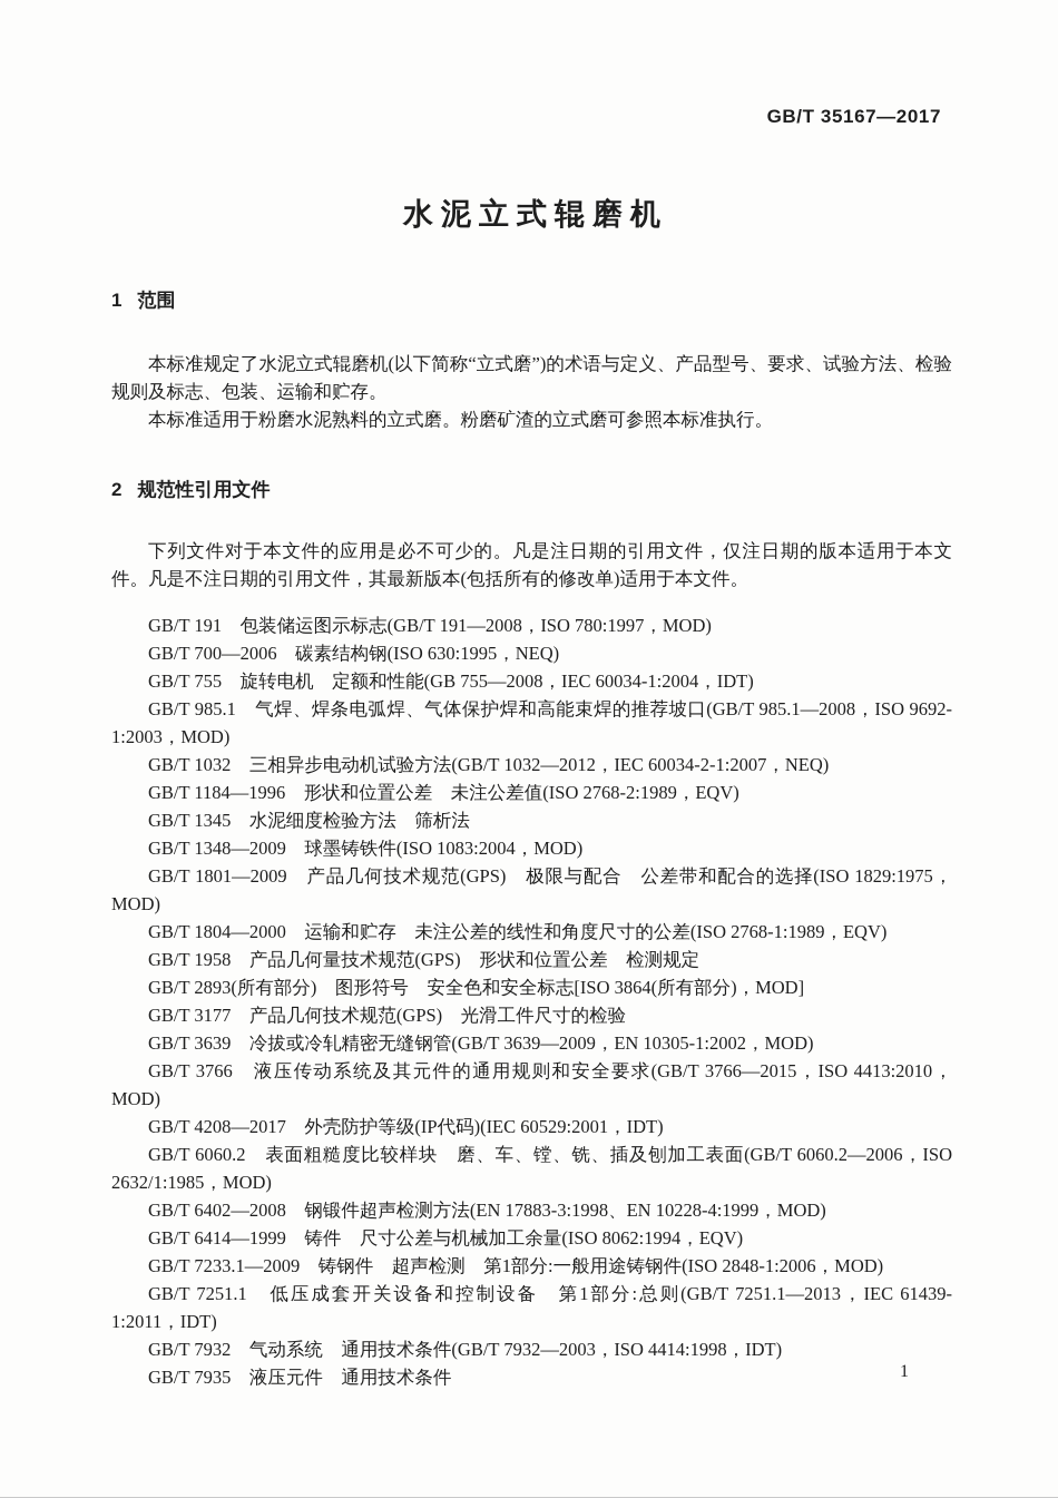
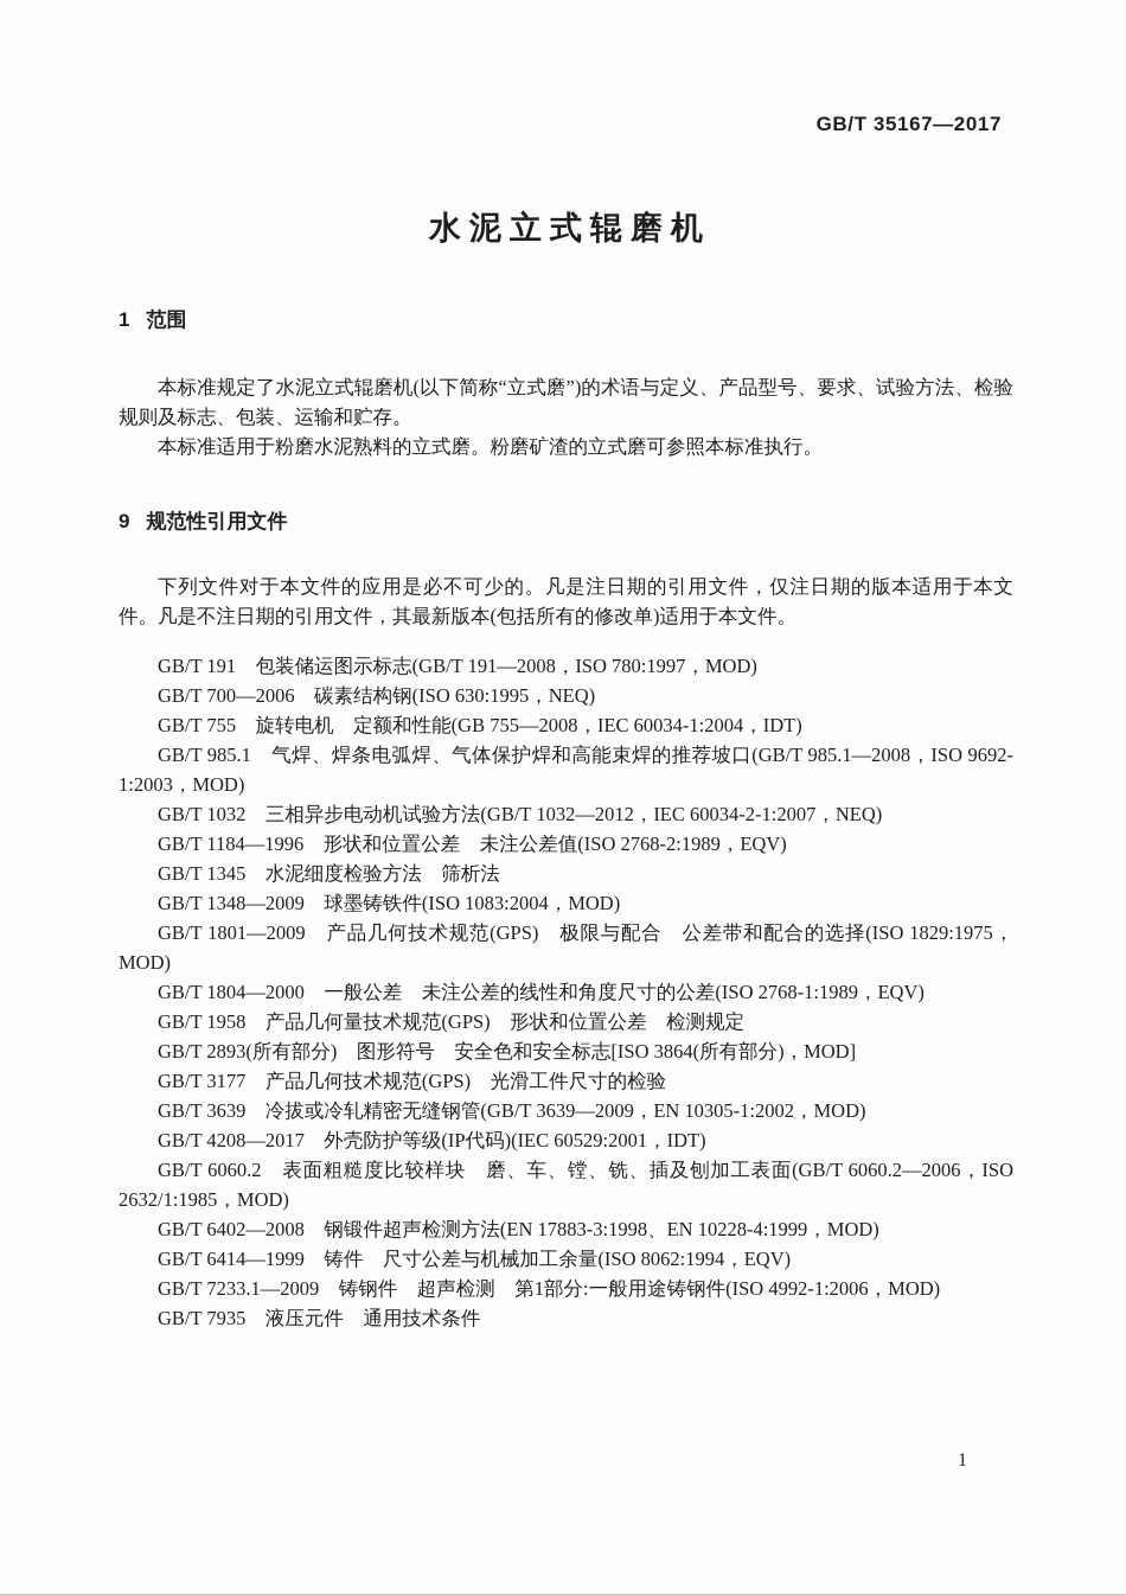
  GB/T 35167—2017
  水泥立式辊磨机
  1 范围
  本标准规定了水泥立式辊磨机(以下简称“立式磨”)的术语与定义、产品型号、要求、试验方法、检验规则及标志、包装、运输和贮存。
  本标准适用于粉磨水泥熟料的立式磨。粉磨矿渣的立式磨可参照本标准执行。
- 2 规范性引用文件
+ 9 规范性引用文件
  下列文件对于本文件的应用是必不可少的。凡是注日期的引用文件，仅注日期的版本适用于本文件。凡是不注日期的引用文件，其最新版本(包括所有的修改单)适用于本文件。
  GB/T 191 包装储运图示标志(GB/T 191—2008，ISO 780:1997，MOD)
  GB/T 700—2006 碳素结构钢(ISO 630:1995，NEQ)
  GB/T 755 旋转电机 定额和性能(GB 755—2008，IEC 60034-1:2004，IDT)
  GB/T 985.1 气焊、焊条电弧焊、气体保护焊和高能束焊的推荐坡口(GB/T 985.1—2008，ISO 9692-1:2003，MOD)
  GB/T 1032 三相异步电动机试验方法(GB/T 1032—2012，IEC 60034-2-1:2007，NEQ)
  GB/T 1184—1996 形状和位置公差 未注公差值(ISO 2768-2:1989，EQV)
  GB/T 1345 水泥细度检验方法 筛析法
  GB/T 1348—2009 球墨铸铁件(ISO 1083:2004，MOD)
  GB/T 1801—2009 产品几何技术规范(GPS) 极限与配合 公差带和配合的选择(ISO 1829:1975，MOD)
- GB/T 1804—2000 运输和贮存 未注公差的线性和角度尺寸的公差(ISO 2768-1:1989，EQV)
+ GB/T 1804—2000 一般公差 未注公差的线性和角度尺寸的公差(ISO 2768-1:1989，EQV)
  GB/T 1958 产品几何量技术规范(GPS) 形状和位置公差 检测规定
  GB/T 2893(所有部分) 图形符号 安全色和安全标志[ISO 3864(所有部分)，MOD]
  GB/T 3177 产品几何技术规范(GPS) 光滑工件尺寸的检验
  GB/T 3639 冷拔或冷轧精密无缝钢管(GB/T 3639—2009，EN 10305-1:2002，MOD)
- GB/T 3766 液压传动系统及其元件的通用规则和安全要求(GB/T 3766—2015，ISO 4413:2010，MOD)
  GB/T 4208—2017 外壳防护等级(IP代码)(IEC 60529:2001，IDT)
  GB/T 6060.2 表面粗糙度比较样块 磨、车、镗、铣、插及刨加工表面(GB/T 6060.2—2006，ISO 2632/1:1985，MOD)
  GB/T 6402—2008 钢锻件超声检测方法(EN 17883-3:1998、EN 10228-4:1999，MOD)
  GB/T 6414—1999 铸件 尺寸公差与机械加工余量(ISO 8062:1994，EQV)
- GB/T 7233.1—2009 铸钢件 超声检测 第1部分:一般用途铸钢件(ISO 2848-1:2006，MOD)
+ GB/T 7233.1—2009 铸钢件 超声检测 第1部分:一般用途铸钢件(ISO 4992-1:2006，MOD)
- GB/T 7251.1 低压成套开关设备和控制设备 第1部分:总则(GB/T 7251.1—2013，IEC 61439-1:2011，IDT)
- GB/T 7932 气动系统 通用技术条件(GB/T 7932—2003，ISO 4414:1998，IDT)
  GB/T 7935 液压元件 通用技术条件
  1
